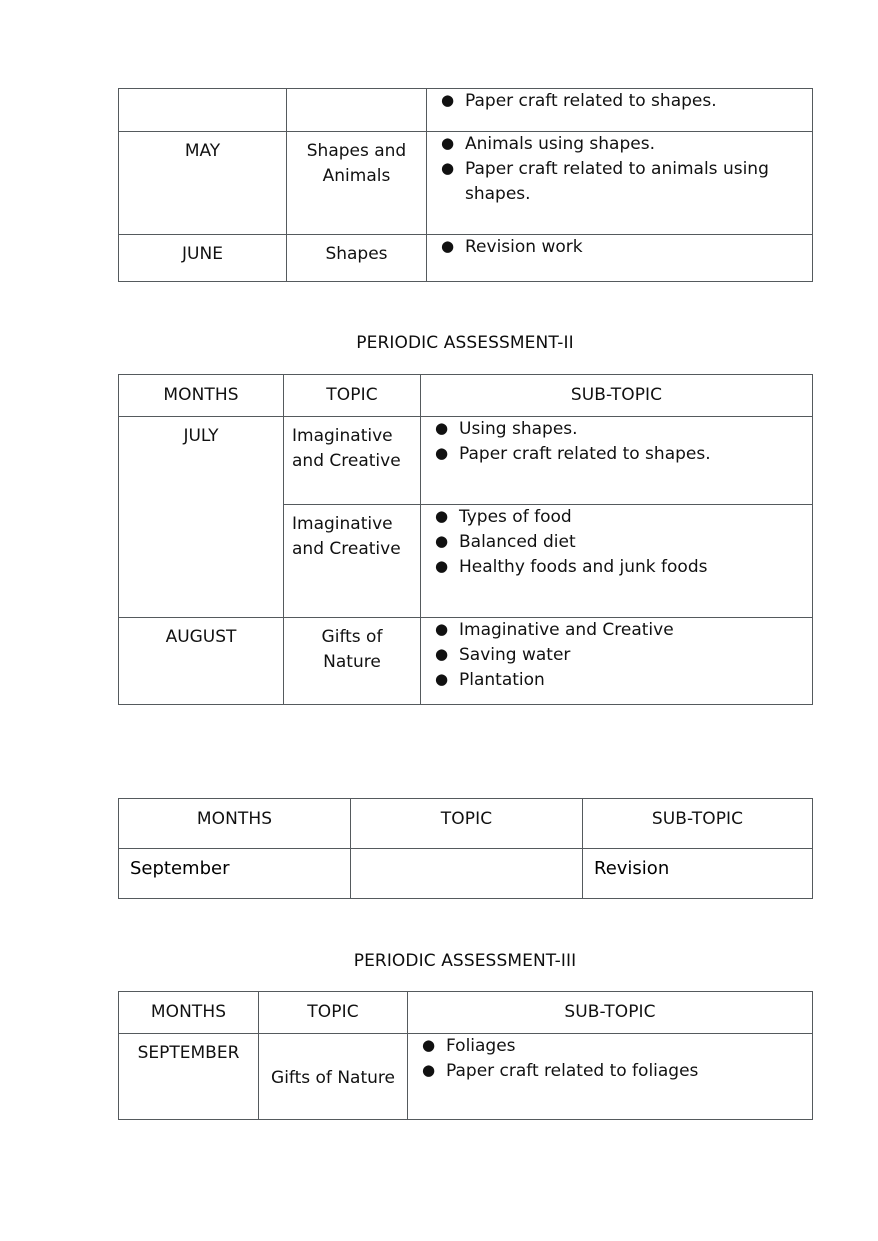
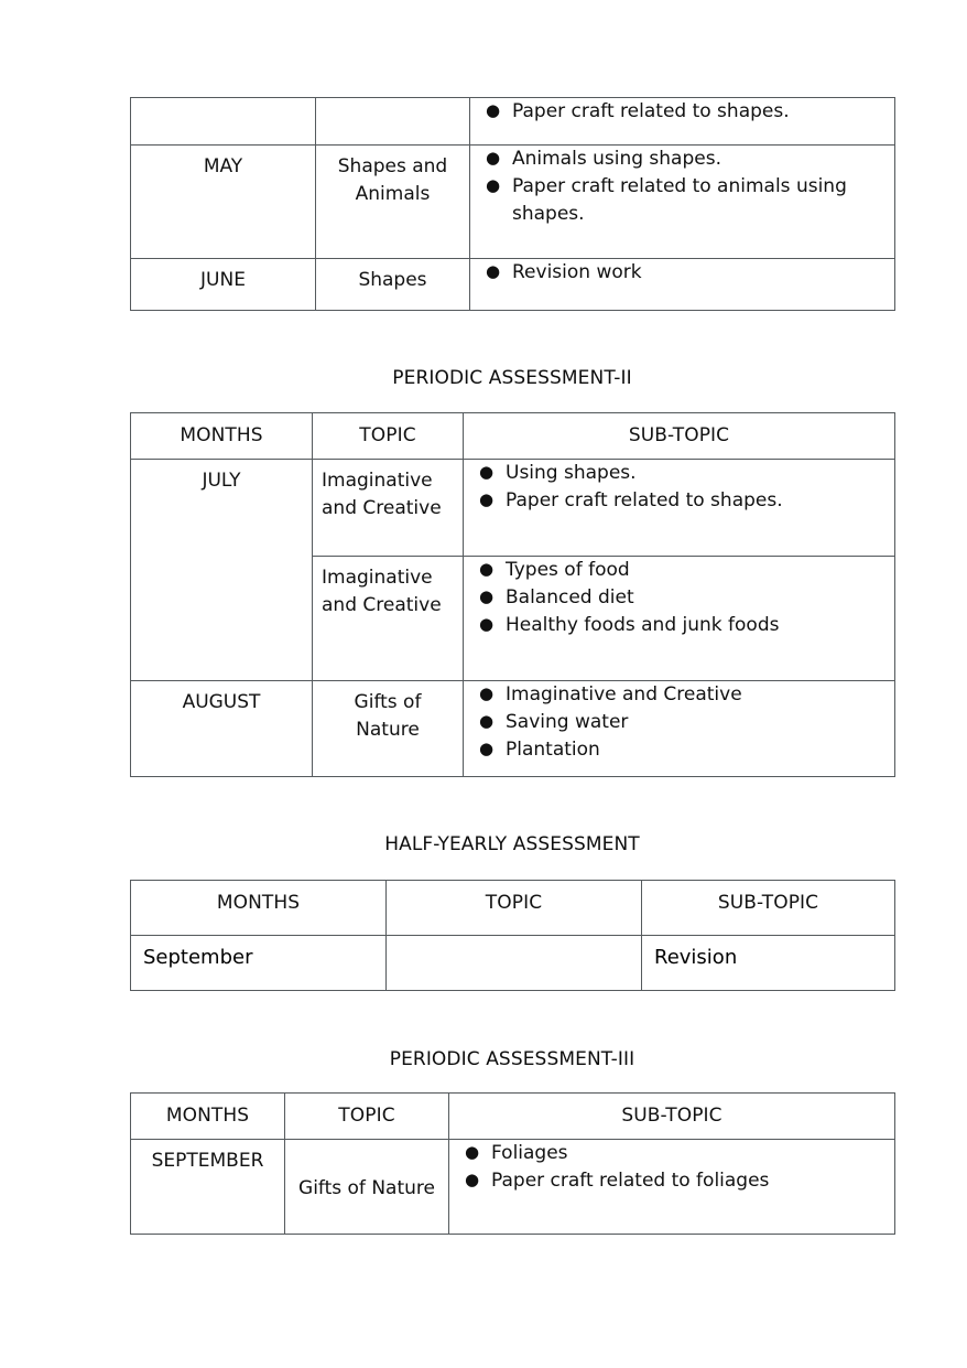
  		● Paper craft related to shapes.
  MAY	Shapes and Animals	● Animals using shapes. ● Paper craft related to animals using shapes.
  JUNE	Shapes	● Revision work
  PERIODIC ASSESSMENT-II
  MONTHS	TOPIC	SUB-TOPIC
  JULY	Imaginative and Creative	● Using shapes. ● Paper craft related to shapes.
  Imaginative and Creative	● Types of food ● Balanced diet ● Healthy foods and junk foods
  AUGUST	Gifts of Nature	● Imaginative and Creative ● Saving water ● Plantation
+ HALF-YEARLY ASSESSMENT
  MONTHS	TOPIC	SUB-TOPIC
  September		Revision
  PERIODIC ASSESSMENT-III
  MONTHS	TOPIC	SUB-TOPIC
  SEPTEMBER	Gifts of Nature	● Foliages ● Paper craft related to foliages
